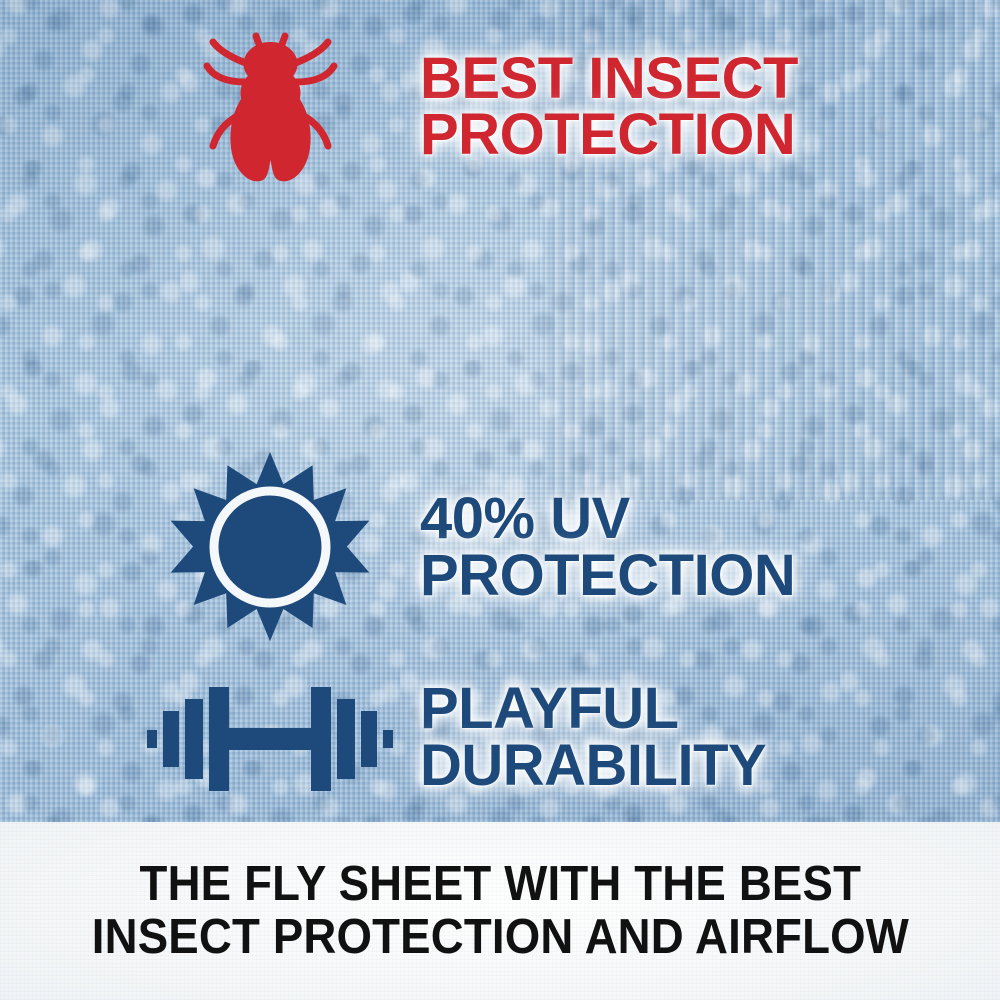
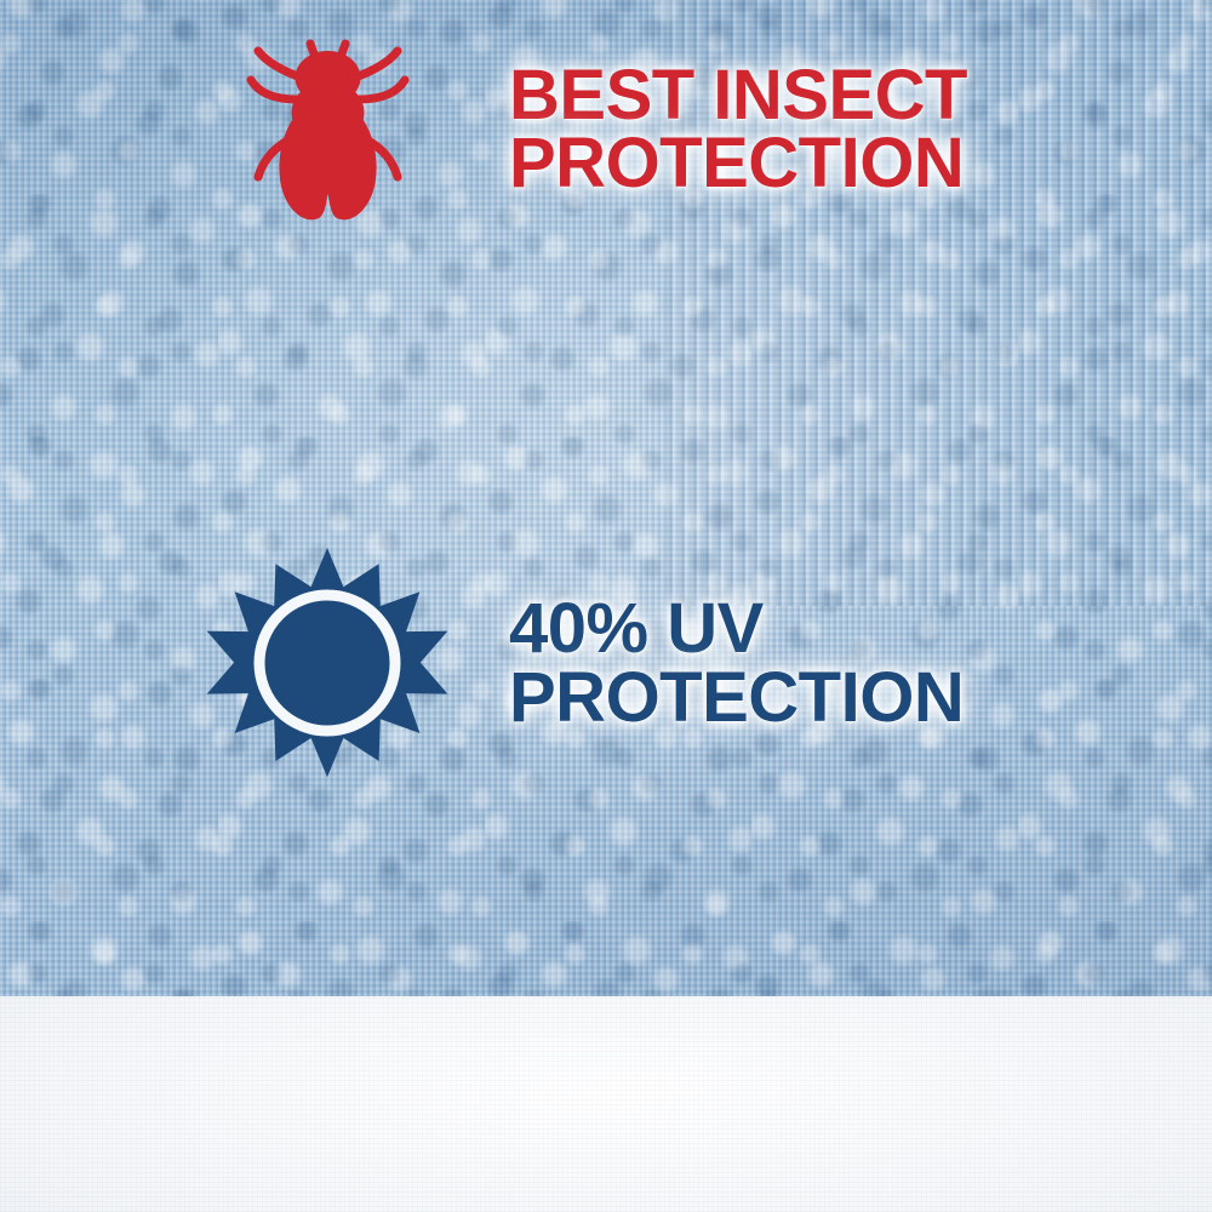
  BEST INSECT
  PROTECTION
  40% UV
  PROTECTION
- PLAYFUL
- DURABILITY
- THE FLY SHEET WITH THE BEST
- INSECT PROTECTION AND AIRFLOW
